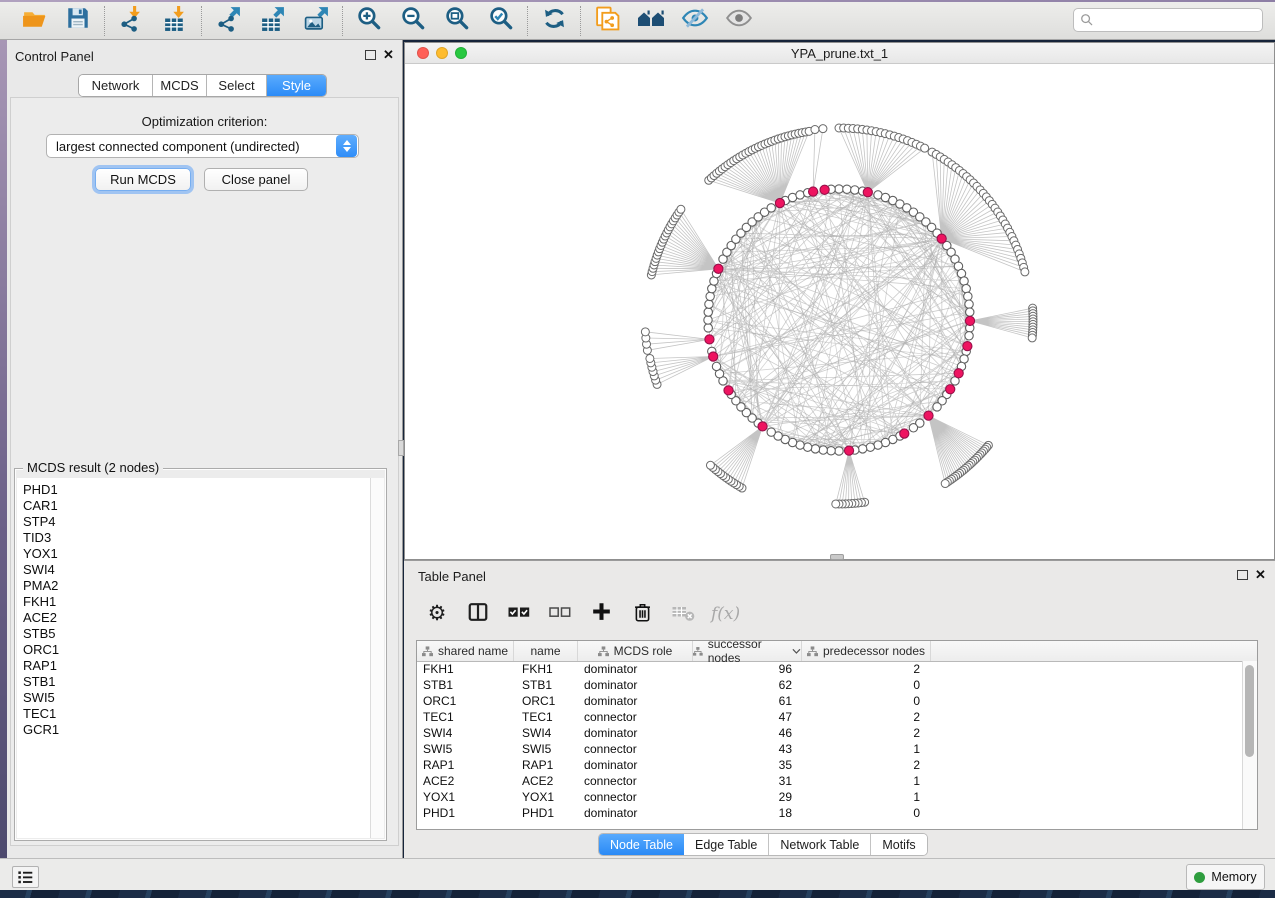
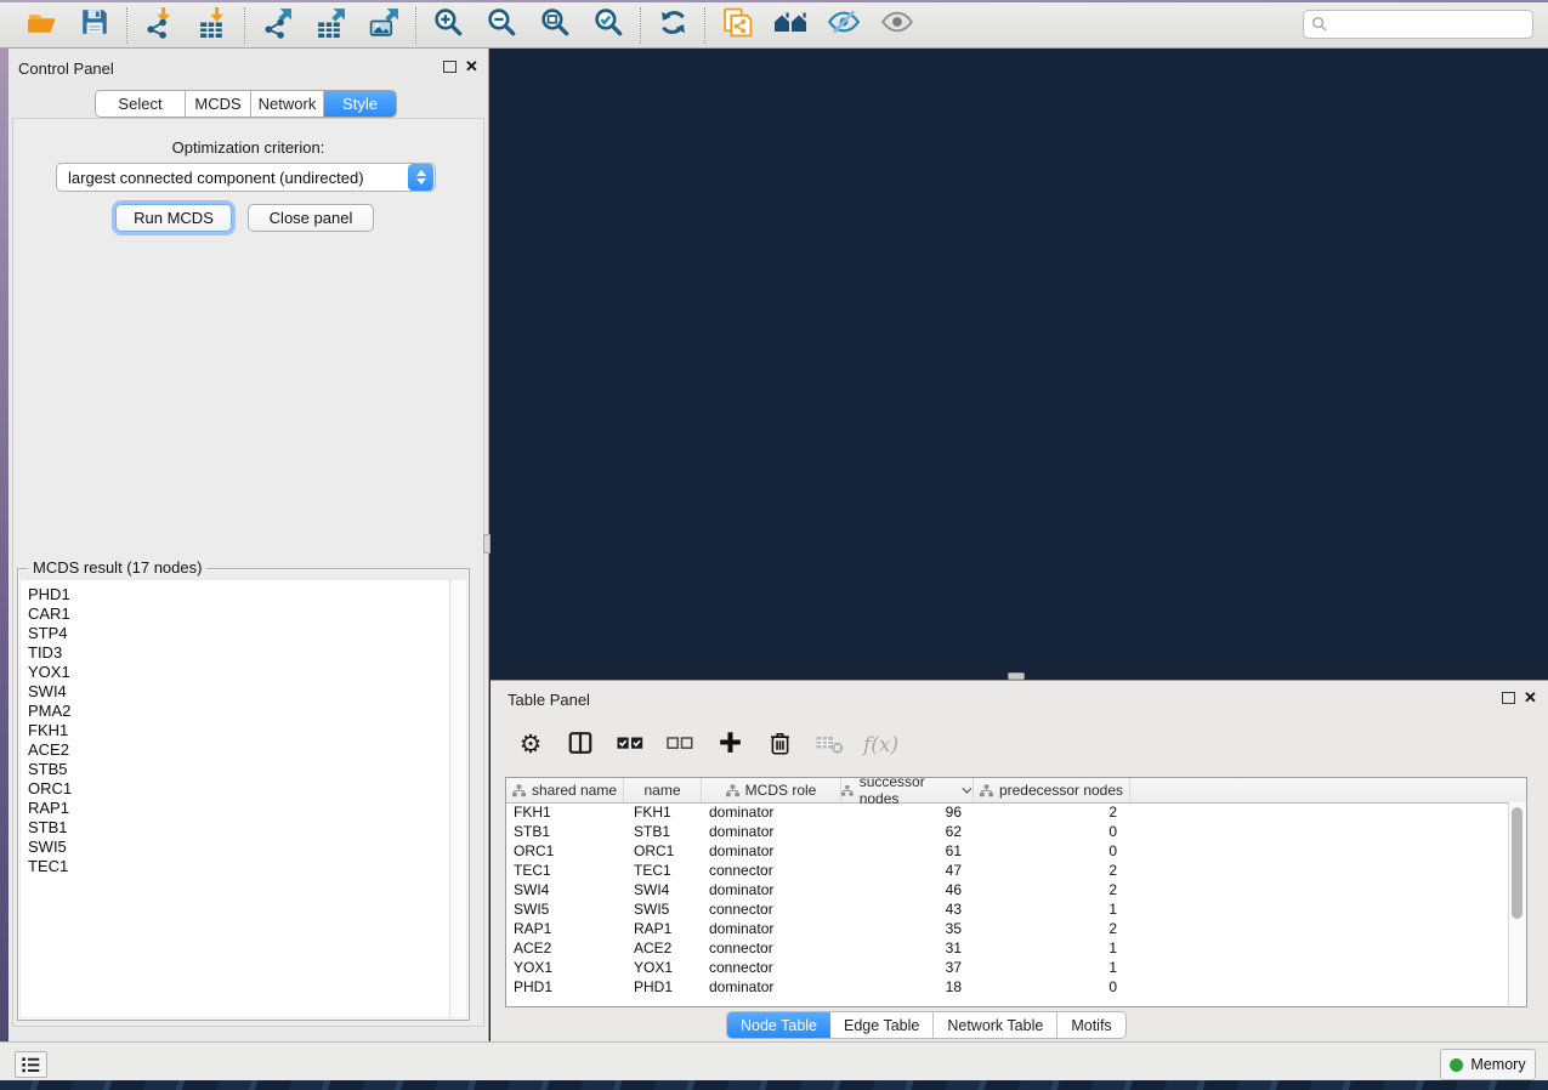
  Control Panel
  ✕
- Network
+ Select
  MCDS
- Select
+ Network
  Style
  Optimization criterion:
  largest connected component (undirected)
  Run MCDS
  Close panel
- MCDS result (2 nodes)
+ MCDS result (17 nodes)
  PHD1
  CAR1
  STP4
  TID3
  YOX1
  SWI4
  PMA2
  FKH1
  ACE2
  STB5
  ORC1
  RAP1
  STB1
  SWI5
  TEC1
- GCR1
- YPA_prune.txt_1
  Table Panel
  ✕
  ⚙
  f(x)
  shared name
  name
  MCDS role
  successor nodes
  predecessor nodes
  FKH1
  FKH1
  dominator
  96
  2
  STB1
  STB1
  dominator
  62
  0
  ORC1
  ORC1
  dominator
  61
  0
  TEC1
  TEC1
  connector
  47
  2
  SWI4
  SWI4
  dominator
  46
  2
  SWI5
  SWI5
  connector
  43
  1
  RAP1
  RAP1
  dominator
  35
  2
  ACE2
  ACE2
  connector
  31
  1
  YOX1
  YOX1
  connector
- 29
+ 37
  1
  PHD1
  PHD1
  dominator
  18
  0
  Node Table
  Edge Table
  Network Table
  Motifs
  Memory
